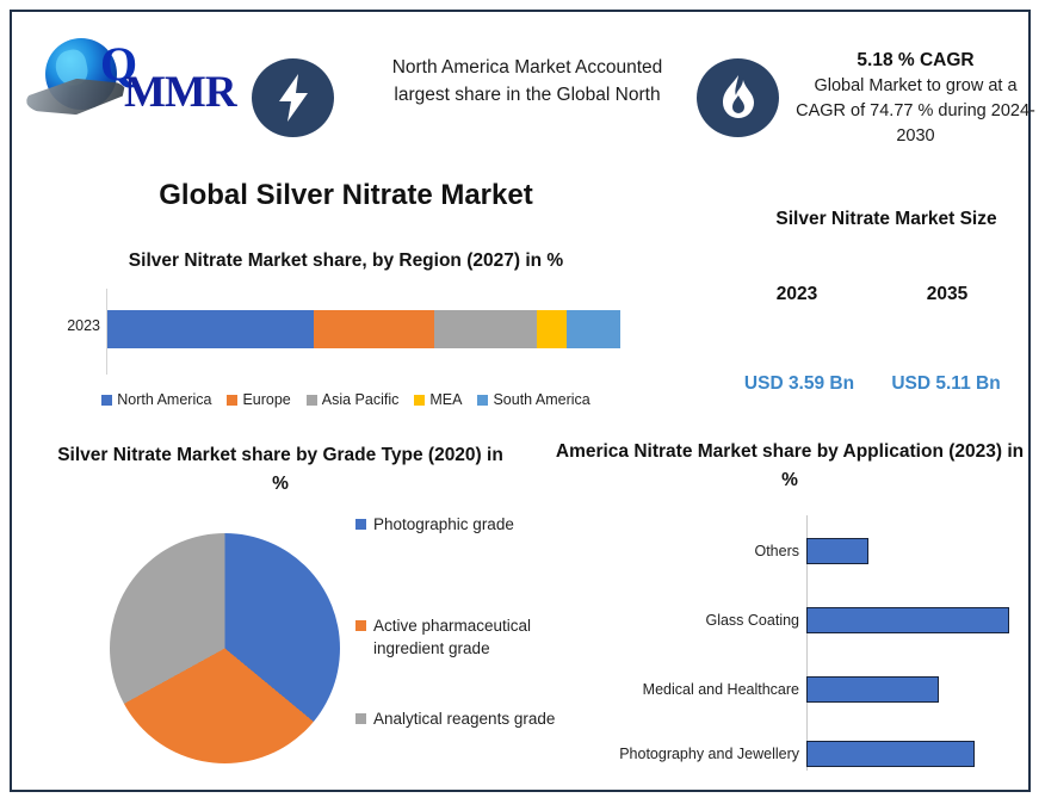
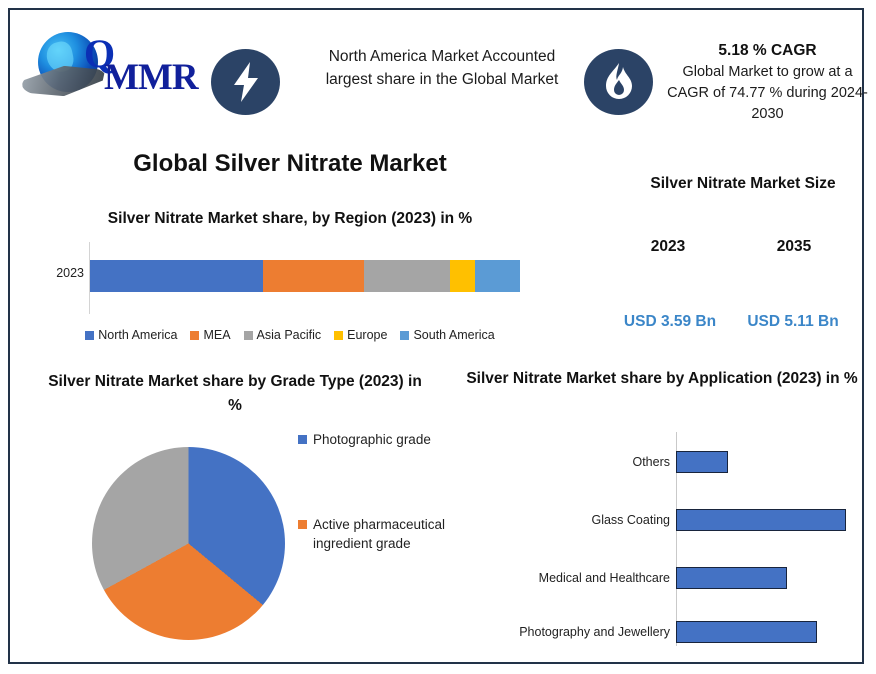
  Q
  MMR
- North America Market Accounted largest share in the Global North
+ North America Market Accounted largest share in the Global Market
  5.18 % CAGR
  Global Market to grow at a CAGR of 74.77 % during 2024-2030
  Global Silver Nitrate Market
- Silver Nitrate Market share, by Region (2027) in %
+ Silver Nitrate Market share, by Region (2023) in %
  2023
  North America
- Europe
+ MEA
  Asia Pacific
- MEA
+ Europe
  South America
  Silver Nitrate Market Size
  2023
  2035
  USD 3.59 Bn
  USD 5.11 Bn
- Silver Nitrate Market share by Grade Type (2020) in %
+ Silver Nitrate Market share by Grade Type (2023) in %
  Photographic grade
  Active pharmaceutical ingredient grade
- Analytical reagents grade
- America Nitrate Market share by Application (2023) in %
+ Silver Nitrate Market share by Application (2023) in %
  Others
  Glass Coating
  Medical and Healthcare
  Photography and Jewellery
